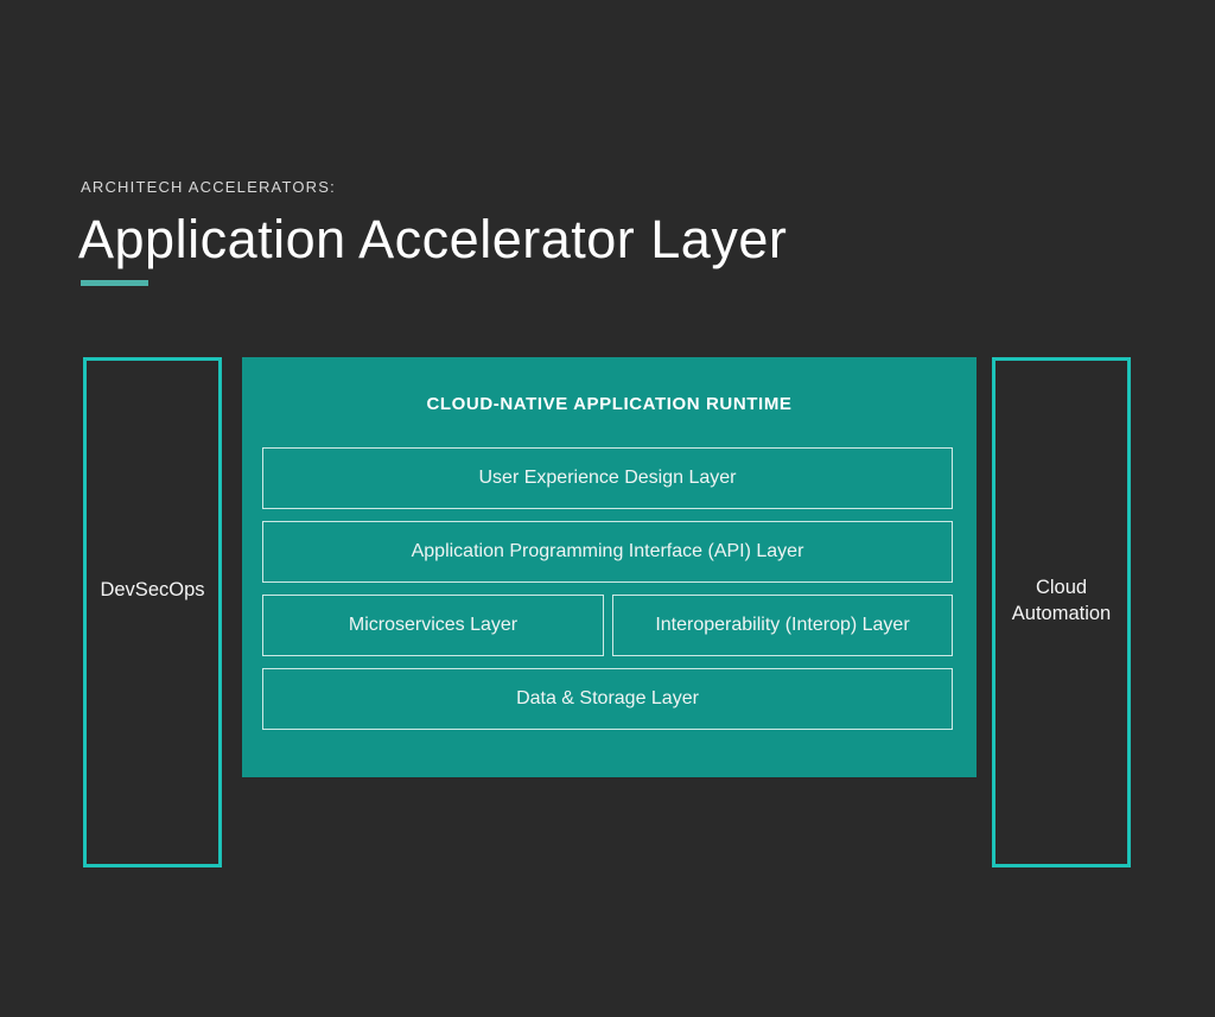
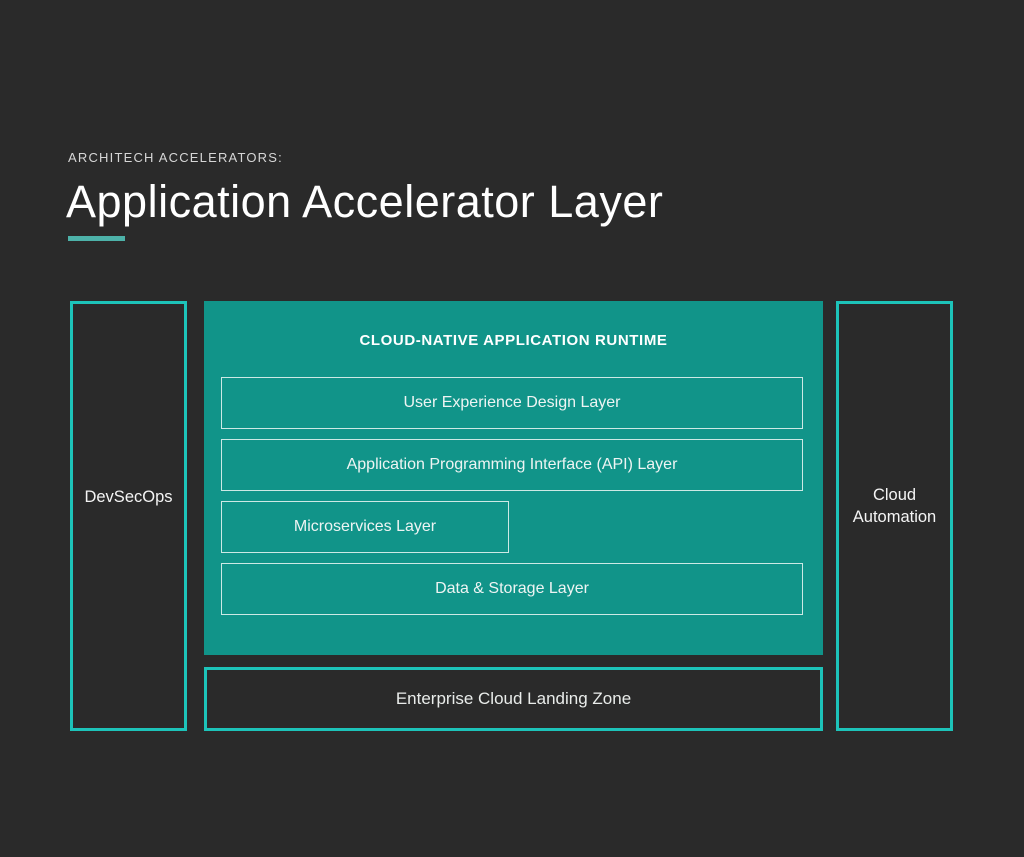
  ARCHITECH ACCELERATORS:
  Application Accelerator Layer
  DevSecOps
  CLOUD-NATIVE APPLICATION RUNTIME
  User Experience Design Layer
  Application Programming Interface (API) Layer
  Microservices Layer
- Interoperability (Interop) Layer
  Data & Storage Layer
  Cloud Automation
+ Enterprise Cloud Landing Zone
